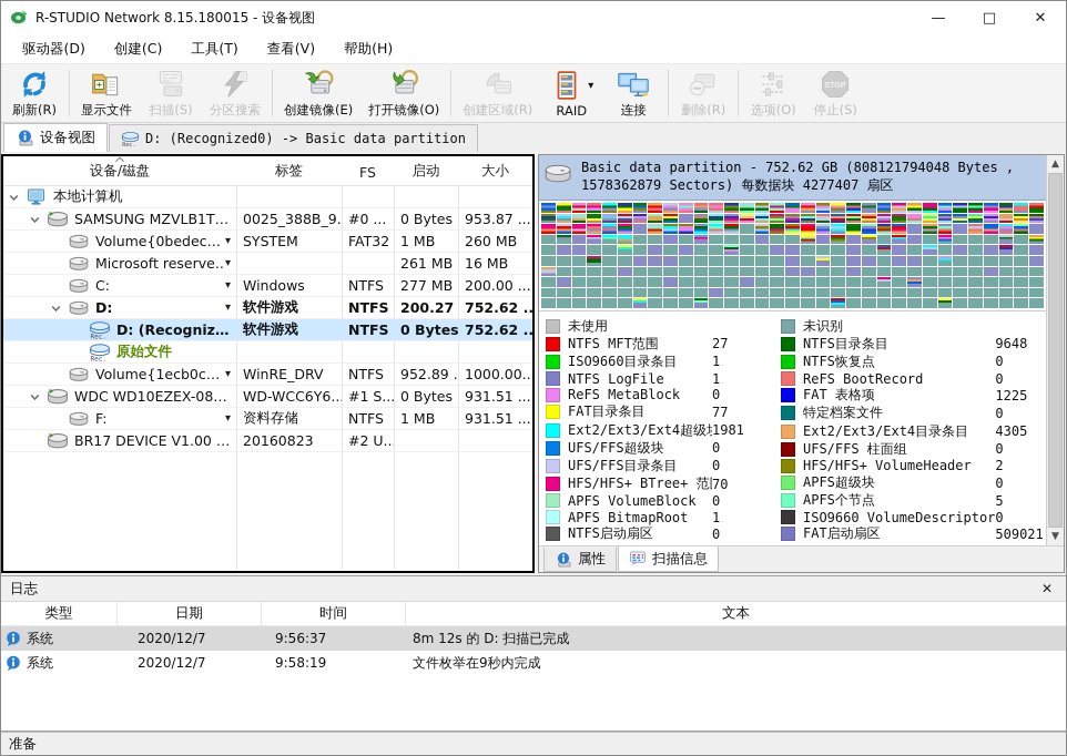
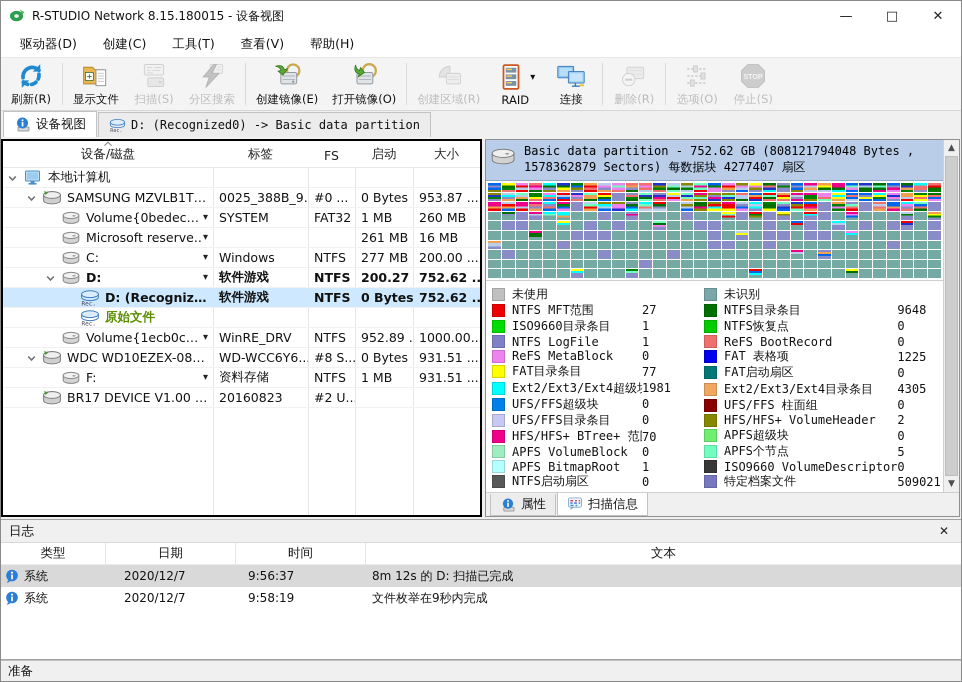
  R-STUDIO Network 8.15.180015 - 设备视图
  —
  □
  ✕
  驱动器(D)
  创建(C)
  工具(T)
  查看(V)
  帮助(H)
  刷新(R)
  显示文件
  扫描(S)
  分区搜索
  创建镜像(E)
  打开镜像(O)
  创建区域(R)
  ▾
  RAID
  连接
  删除(R)
  选项(O)
  停止(S)
  设备视图
  D: (Recognized0) -> Basic data partition
  设备/磁盘
  标签
  FS
  启动
  大小
  本地计算机
  SAMSUNG MZVLB1T0...
  0025_388B_9.
  #0 ...
  0 Bytes
  953.87 ...
  Volume{0bedecf0-
  ▾
  SYSTEM
  FAT32
  1 MB
  260 MB
  Microsoft reserve..
  ▾
  261 MB
  16 MB
  C:
  ▾
  Windows
  NTFS
  277 MB
  200.00 ...
  D:
  ▾
  软件游戏
  NTFS
  752.62 ..
  D: (Recognize..
  软件游戏
  NTFS
  0 Bytes
  752.62 ..
  原始文件
  Volume{1ecb0c98
  ▾
  WinRE_DRV
  NTFS
  952.89 .
  1000.00..
  WDC WD10EZEX-08W..
  WD-WCC6Y6..
- #1 S...
+ #8 S...
  0 Bytes
  931.51 ...
  F:
  ▾
  资料存储
  NTFS
  1 MB
  931.51 ...
  BR17 DEVICE V1.00 1...
  20160823
  #2 U..
  Basic data partition - 752.62 GB (808121794048 Bytes , 1578362879 Sectors) 每数据块 4277407 扇区
  未使用
  NTFS MFT范围
  27
  ISO9660目录条目
  1
  NTFS LogFile
  1
  ReFS MetaBlock
  0
  FAT目录条目
  77
  Ext2/Ext3/Ext4超级
  1981
  UFS/FFS超级块
  0
  UFS/FFS目录条目
  0
  HFS/HFS+ BTree+ 范
  70
  APFS VolumeBlock
  0
  APFS BitmapRoot
  1
  NTFS启动扇区
  0
  未识别
  NTFS目录条目
  9648
  NTFS恢复点
  0
  ReFS BootRecord
  0
  FAT 表格项
  1225
- 特定档案文件
+ FAT启动扇区
  0
  Ext2/Ext3/Ext4目录条目
  4305
  UFS/FFS 柱面组
  0
  HFS/HFS+ VolumeHeader
  2
  APFS超级块
  0
  APFS个节点
  5
  ISO9660 VolumeDescriptor
  0
- FAT启动扇区
+ 特定档案文件
  509021
  ▲
  ▼
  属性
  扫描信息
  日志
  ✕
  类型
  日期
  时间
  文本
  系统
  2020/12/7
  9:56:37
  8m 12s 的 D: 扫描已完成
  系统
  2020/12/7
  9:58:19
  文件枚举在9秒内完成
  准备
